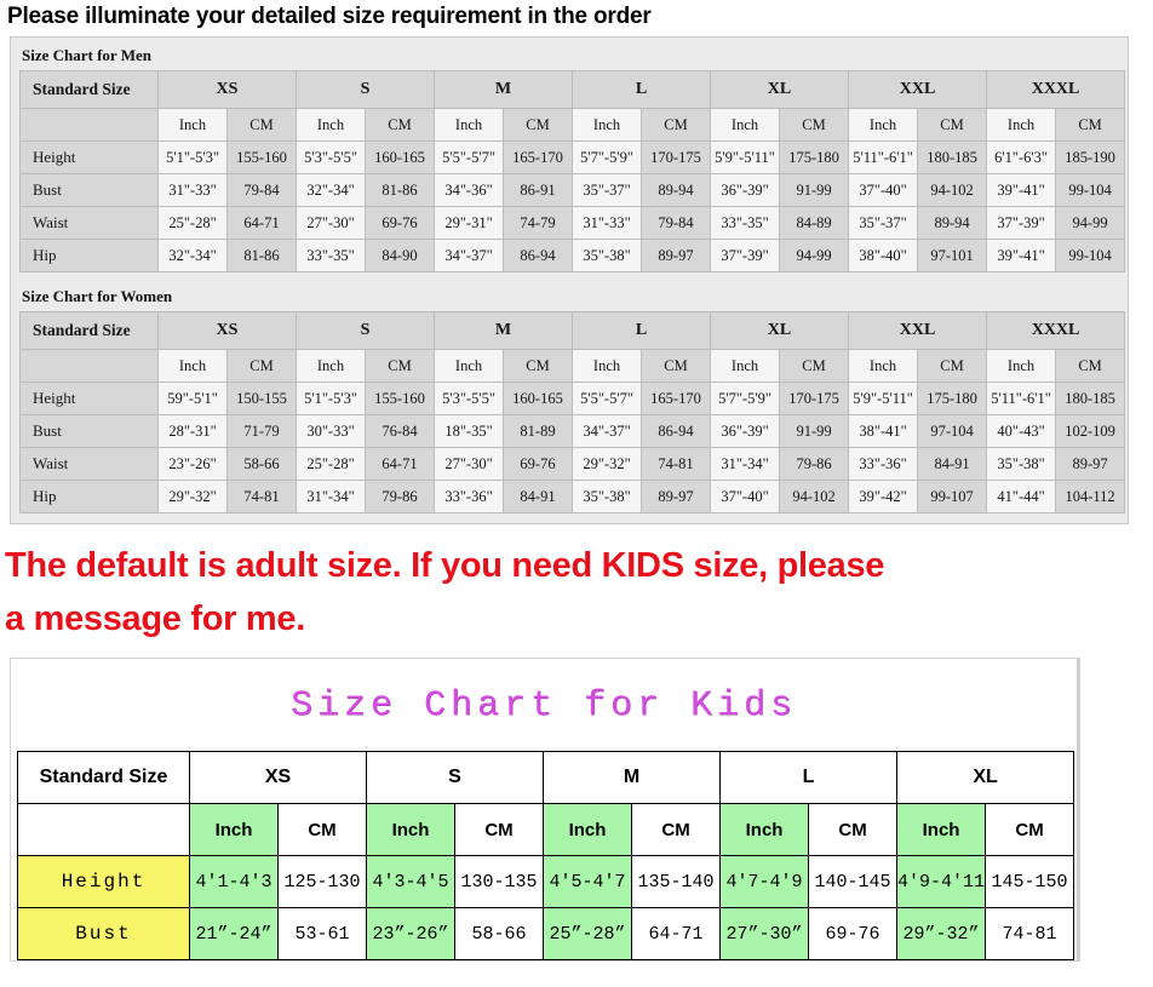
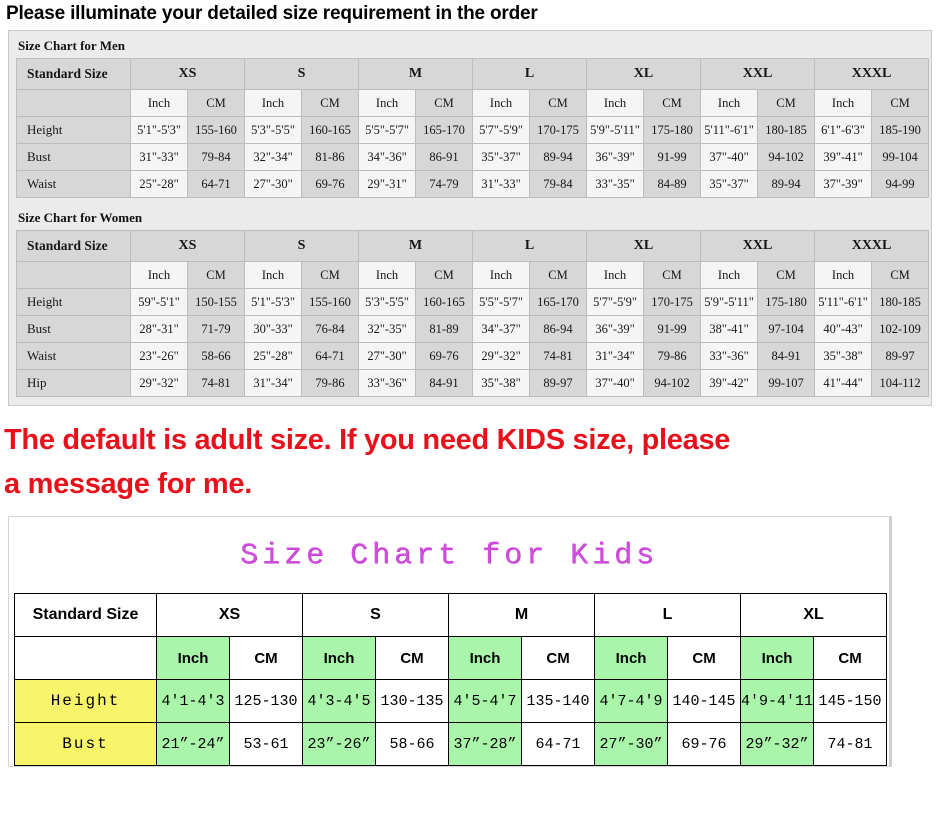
  Please illuminate your detailed size requirement in the order
  Size Chart for Men
  Standard Size	XS	S	M	L	XL	XXL	XXXL
  	Inch	CM	Inch	CM	Inch	CM	Inch	CM	Inch	CM	Inch	CM	Inch	CM
  Height	5'1"-5'3"	155-160	5'3"-5'5"	160-165	5'5"-5'7"	165-170	5'7"-5'9"	170-175	5'9"-5'11"	175-180	5'11"-6'1"	180-185	6'1"-6'3"	185-190
  Bust	31"-33"	79-84	32"-34"	81-86	34"-36"	86-91	35"-37"	89-94	36"-39"	91-99	37"-40"	94-102	39"-41"	99-104
  Waist	25"-28"	64-71	27"-30"	69-76	29"-31"	74-79	31"-33"	79-84	33"-35"	84-89	35"-37"	89-94	37"-39"	94-99
- Hip	32"-34"	81-86	33"-35"	84-90	34"-37"	86-94	35"-38"	89-97	37"-39"	94-99	38"-40"	97-101	39"-41"	99-104
  Size Chart for Women
  Standard Size	XS	S	M	L	XL	XXL	XXXL
  	Inch	CM	Inch	CM	Inch	CM	Inch	CM	Inch	CM	Inch	CM	Inch	CM
  Height	59"-5'1"	150-155	5'1"-5'3"	155-160	5'3"-5'5"	160-165	5'5"-5'7"	165-170	5'7"-5'9"	170-175	5'9"-5'11"	175-180	5'11"-6'1"	180-185
- Bust	28"-31"	71-79	30"-33"	76-84	18"-35"	81-89	34"-37"	86-94	36"-39"	91-99	38"-41"	97-104	40"-43"	102-109
+ Bust	28"-31"	71-79	30"-33"	76-84	32"-35"	81-89	34"-37"	86-94	36"-39"	91-99	38"-41"	97-104	40"-43"	102-109
  Waist	23"-26"	58-66	25"-28"	64-71	27"-30"	69-76	29"-32"	74-81	31"-34"	79-86	33"-36"	84-91	35"-38"	89-97
  Hip	29"-32"	74-81	31"-34"	79-86	33"-36"	84-91	35"-38"	89-97	37"-40"	94-102	39"-42"	99-107	41"-44"	104-112
  The default is adult size. If you need KIDS size, please
  a message for me.
  Size Chart for Kids
  Standard Size	XS	S	M	L	XL
  	Inch	CM	Inch	CM	Inch	CM	Inch	CM	Inch	CM
  Height	4'1-4'3	125-130	4'3-4'5	130-135	4'5-4'7	135-140	4'7-4'9	140-145	4'9-4'11	145-150
- Bust	21”-24”	53-61	23”-26”	58-66	25”-28”	64-71	27”-30”	69-76	29”-32”	74-81
+ Bust	21”-24”	53-61	23”-26”	58-66	37”-28”	64-71	27”-30”	69-76	29”-32”	74-81
